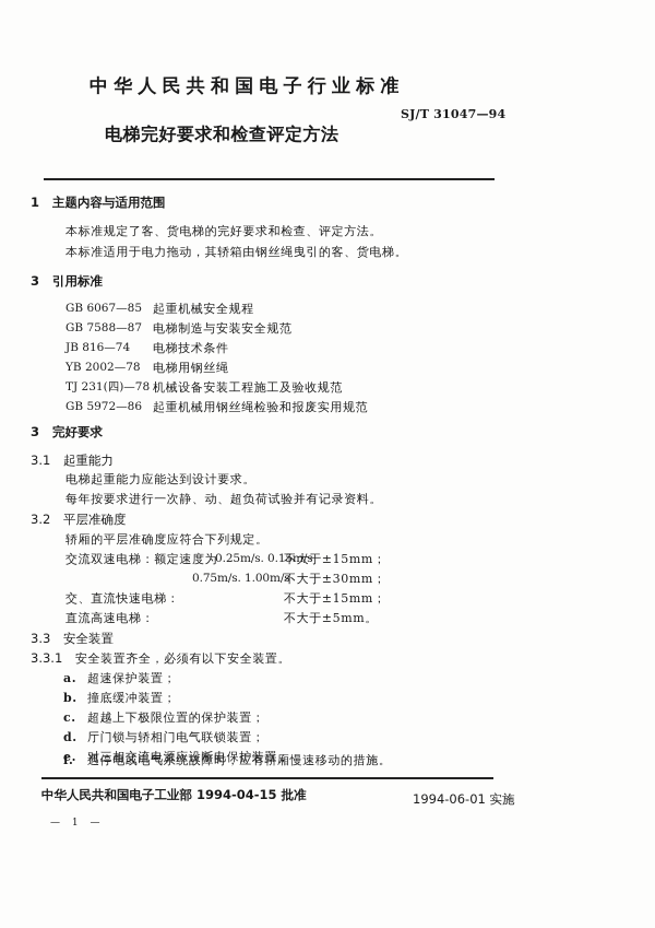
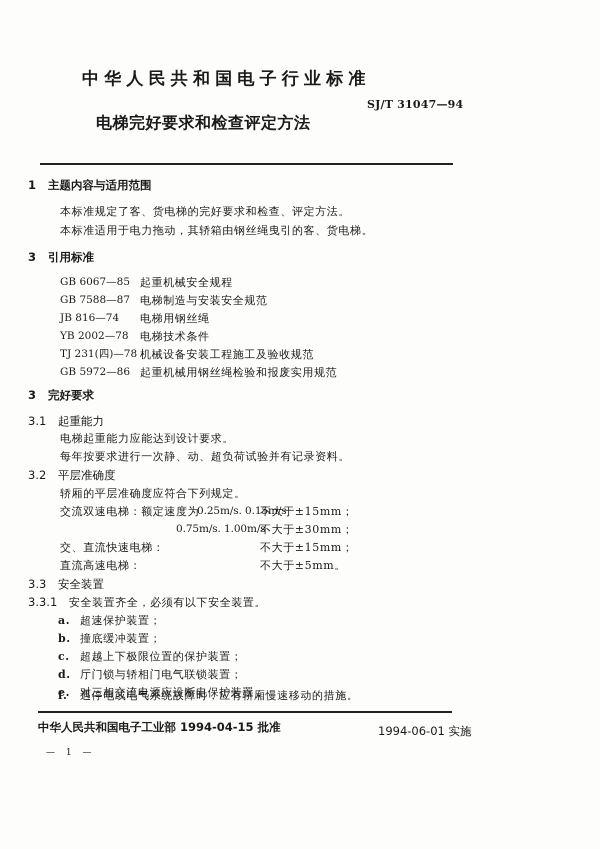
  中华人民共和国电子行业标准
  SJ/T 31047—94
  电梯完好要求和检查评定方法
  1 主题内容与适用范围
  本标准规定了客、货电梯的完好要求和检查、评定方法。
  本标准适用于电力拖动，其轿箱由钢丝绳曳引的客、货电梯。
  3 引用标准
  GB 6067—85
  起重机械安全规程
  GB 7588—87
  电梯制造与安装安全规范
  JB 816—74
- 电梯技术条件
+ 电梯用钢丝绳
  YB 2002—78
- 电梯用钢丝绳
+ 电梯技术条件
  TJ 231(四)—78
  机械设备安装工程施工及验收规范
  GB 5972—86
  起重机械用钢丝绳检验和报废实用规范
  3 完好要求
  3.1 起重能力
  电梯起重能力应能达到设计要求。
  每年按要求进行一次静、动、超负荷试验并有记录资料。
  3.2 平层准确度
  轿厢的平层准确度应符合下列规定。
  交流双速电梯：额定速度为
  0.25m/s. 0.15m/s
  不大于±15mm；
  0.75m/s. 1.00m/s
  不大于±30mm；
  交、直流快速电梯：
  不大于±15mm；
  直流高速电梯：
  不大于±5mm。
  3.3 安全装置
  3.3.1 安全装置齐全，必须有以下安全装置。
  a. 超速保护装置；
  b. 撞底缓冲装置；
  c. 超越上下极限位置的保护装置；
  d. 厅门锁与轿相门电气联锁装置；
  e. 对三相交流电源应设断电保护装置；
  f. 遇停电或电气系统故障时，应有轿厢慢速移动的措施。
  中华人民共和国电子工业部 1994-04-15 批准
  1994-06-01 实施
  — 1 —
